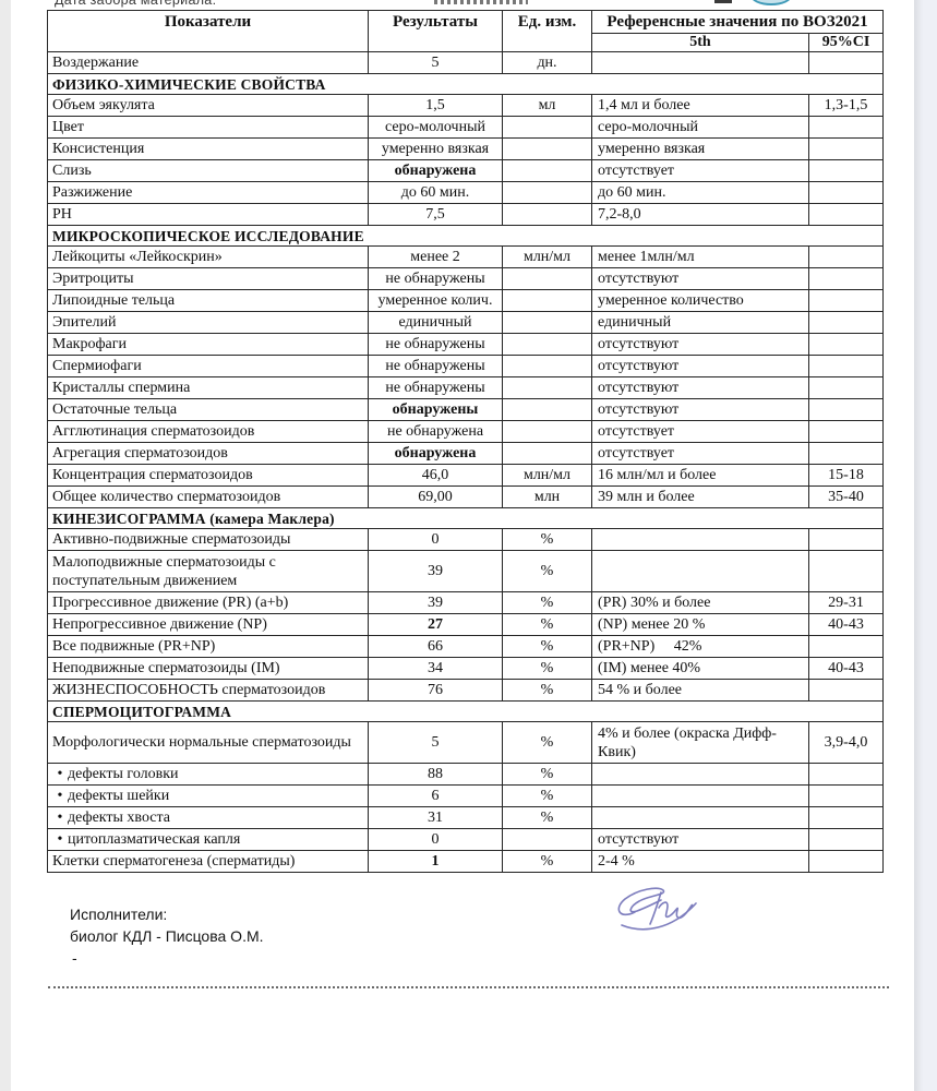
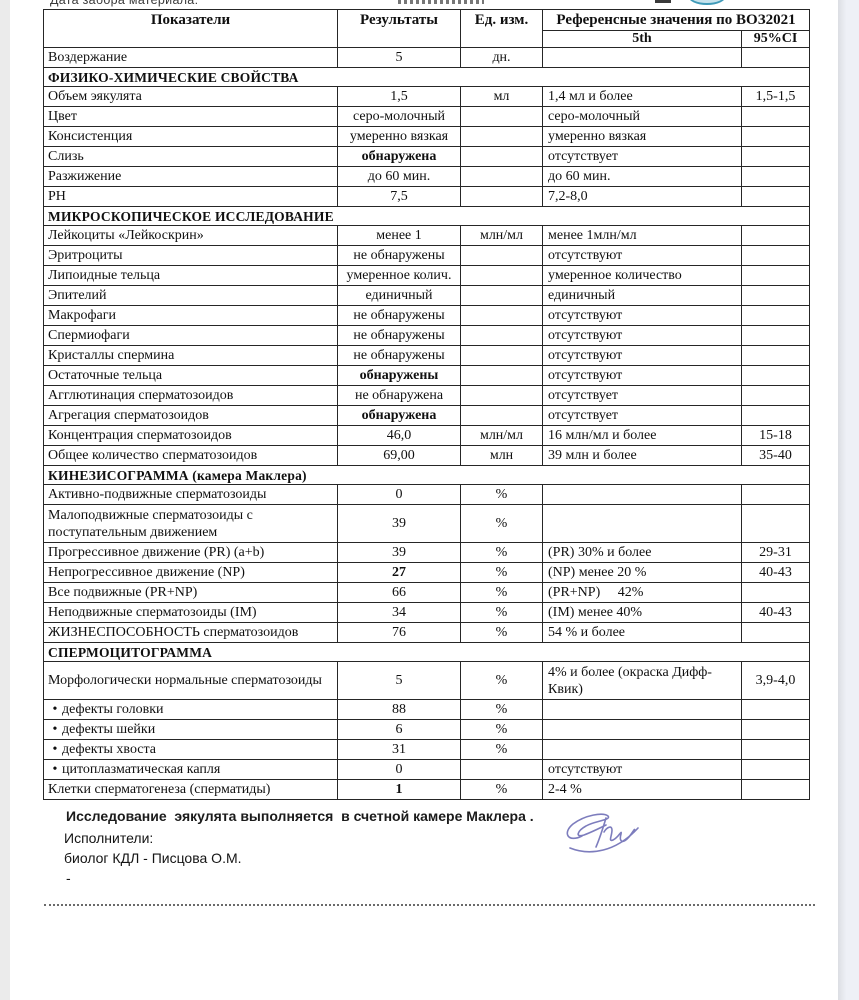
  Дата забора материала:
  Показатели	Результаты	Ед. изм.	Референсные значения по ВОЗ2021
  5th	95%CI
  Воздержание	5	дн.
  ФИЗИКО-ХИМИЧЕСКИЕ СВОЙСТВА
- Объем эякулята	1,5	мл	1,4 мл и более	1,3-1,5
+ Объем эякулята	1,5	мл	1,4 мл и более	1,5-1,5
  Цвет	серо-молочный		серо-молочный
  Консистенция	умеренно вязкая		умеренно вязкая
  Слизь	обнаружена		отсутствует
  Разжижение	до 60 мин.		до 60 мин.
  PH	7,5		7,2-8,0
  МИКРОСКОПИЧЕСКОЕ ИССЛЕДОВАНИЕ
- Лейкоциты «Лейкоскрин»	менее 2	млн/мл	менее 1млн/мл
+ Лейкоциты «Лейкоскрин»	менее 1	млн/мл	менее 1млн/мл
  Эритроциты	не обнаружены		отсутствуют
  Липоидные тельца	умеренное колич.		умеренное количество
  Эпителий	единичный		единичный
  Макрофаги	не обнаружены		отсутствуют
  Спермиофаги	не обнаружены		отсутствуют
  Кристаллы спермина	не обнаружены		отсутствуют
  Остаточные тельца	обнаружены		отсутствуют
  Агглютинация сперматозоидов	не обнаружена		отсутствует
  Агрегация сперматозоидов	обнаружена		отсутствует
  Концентрация сперматозоидов	46,0	млн/мл	16 млн/мл и более	15-18
  Общее количество сперматозоидов	69,00	млн	39 млн и более	35-40
  КИНЕЗИСОГРАММА (камера Маклера)
  Активно-подвижные сперматозоиды	0	%
  Малоподвижные сперматозоиды с поступательным движением	39	%
  Прогрессивное движение (PR) (a+b)	39	%	(PR) 30% и более	29-31
  Непрогрессивное движение (NP)	27	%	(NP) менее 20 %	40-43
  Все подвижные (PR+NP)	66	%	(PR+NP) 42%
  Неподвижные сперматозоиды (IM)	34	%	(IM) менее 40%	40-43
  ЖИЗНЕСПОСОБНОСТЬ сперматозоидов	76	%	54 % и более
  СПЕРМОЦИТОГРАММА
  Морфологически нормальные сперматозоиды	5	%	4% и более (окраска Дифф-Квик)	3,9-4,0
  • дефекты головки	88	%
  • дефекты шейки	6	%
  • дефекты хвоста	31	%
  • цитоплазматическая капля	0		отсутствуют
  Клетки сперматогенеза (сперматиды)	1	%	2-4 %
+ Исследование эякулята выполняется в счетной камере Маклера .
  Исполнители:
  биолог КДЛ - Писцова О.М.
  -
